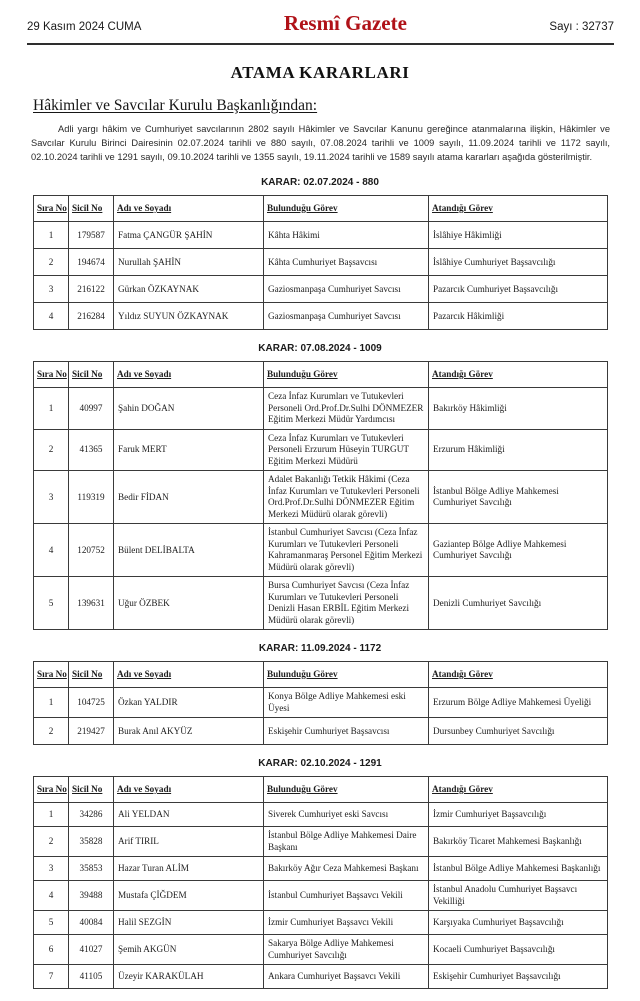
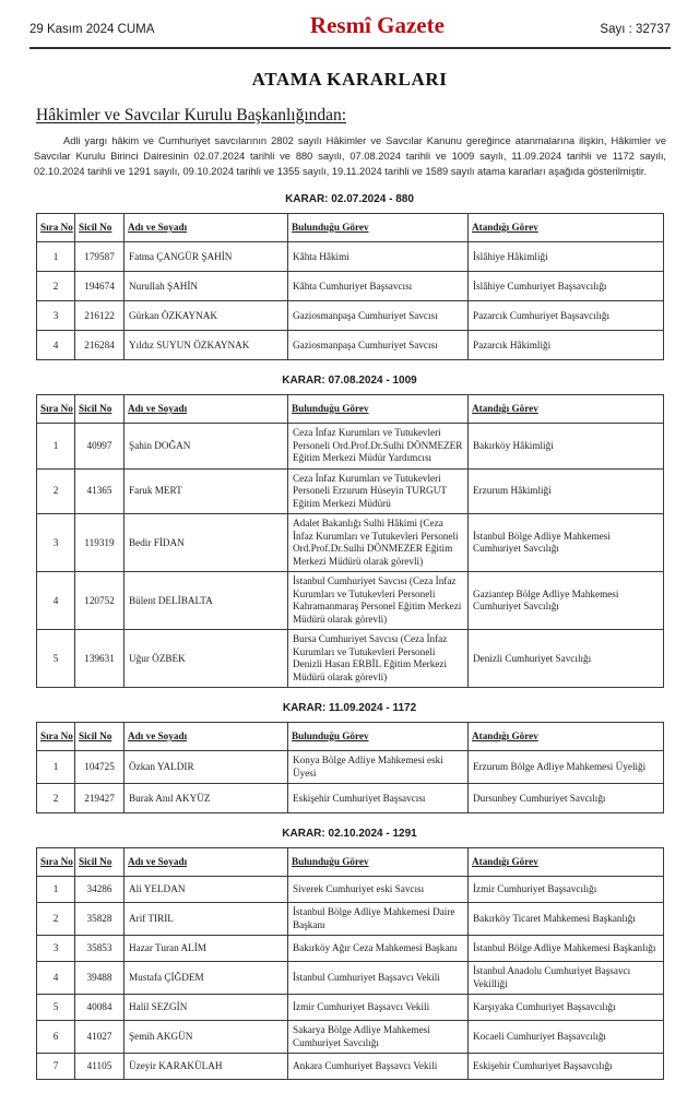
  29 Kasım 2024 CUMA
  Resmî Gazete
  Sayı : 32737
  ATAMA KARARLARI
  Hâkimler ve Savcılar Kurulu Başkanlığından:
  Adli yargı hâkim ve Cumhuriyet savcılarının 2802 sayılı Hâkimler ve Savcılar Kanunu gereğince atanmalarına ilişkin, Hâkimler ve Savcılar Kurulu Birinci Dairesinin 02.07.2024 tarihli ve 880 sayılı, 07.08.2024 tarihli ve 1009 sayılı, 11.09.2024 tarihli ve 1172 sayılı, 02.10.2024 tarihli ve 1291 sayılı, 09.10.2024 tarihli ve 1355 sayılı, 19.11.2024 tarihli ve 1589 sayılı atama kararları aşağıda gösterilmiştir.
  KARAR: 02.07.2024 - 880
  Sıra No	Sicil No	Adı ve Soyadı	Bulunduğu Görev	Atandığı Görev
  1	179587	Fatma ÇANGÜR ŞAHİN	Kâhta Hâkimi	İslâhiye Hâkimliği
  2	194674	Nurullah ŞAHİN	Kâhta Cumhuriyet Başsavcısı	İslâhiye Cumhuriyet Başsavcılığı
  3	216122	Gürkan ÖZKAYNAK	Gaziosmanpaşa Cumhuriyet Savcısı	Pazarcık Cumhuriyet Başsavcılığı
  4	216284	Yıldız SUYUN ÖZKAYNAK	Gaziosmanpaşa Cumhuriyet Savcısı	Pazarcık Hâkimliği
  KARAR: 07.08.2024 - 1009
  Sıra No	Sicil No	Adı ve Soyadı	Bulunduğu Görev	Atandığı Görev
  1	40997	Şahin DOĞAN	Ceza İnfaz Kurumları ve Tutukevleri Personeli Ord.Prof.Dr.Sulhi DÖNMEZER Eğitim Merkezi Müdür Yardımcısı	Bakırköy Hâkimliği
  2	41365	Faruk MERT	Ceza İnfaz Kurumları ve Tutukevleri Personeli Erzurum Hüseyin TURGUT Eğitim Merkezi Müdürü	Erzurum Hâkimliği
- 3	119319	Bedir FİDAN	Adalet Bakanlığı Tetkik Hâkimi (Ceza İnfaz Kurumları ve Tutukevleri Personeli Ord.Prof.Dr.Sulhi DÖNMEZER Eğitim Merkezi Müdürü olarak görevli)	İstanbul Bölge Adliye Mahkemesi Cumhuriyet Savcılığı
+ 3	119319	Bedir FİDAN	Adalet Bakanlığı Sulhi Hâkimi (Ceza İnfaz Kurumları ve Tutukevleri Personeli Ord.Prof.Dr.Sulhi DÖNMEZER Eğitim Merkezi Müdürü olarak görevli)	İstanbul Bölge Adliye Mahkemesi Cumhuriyet Savcılığı
  4	120752	Bülent DELİBALTA	İstanbul Cumhuriyet Savcısı (Ceza İnfaz Kurumları ve Tutukevleri Personeli Kahramanmaraş Personel Eğitim Merkezi Müdürü olarak görevli)	Gaziantep Bölge Adliye Mahkemesi Cumhuriyet Savcılığı
  5	139631	Uğur ÖZBEK	Bursa Cumhuriyet Savcısı (Ceza İnfaz Kurumları ve Tutukevleri Personeli Denizli Hasan ERBİL Eğitim Merkezi Müdürü olarak görevli)	Denizli Cumhuriyet Savcılığı
  KARAR: 11.09.2024 - 1172
  Sıra No	Sicil No	Adı ve Soyadı	Bulunduğu Görev	Atandığı Görev
  1	104725	Özkan YALDIR	Konya Bölge Adliye Mahkemesi eski Üyesi	Erzurum Bölge Adliye Mahkemesi Üyeliği
  2	219427	Burak Anıl AKYÜZ	Eskişehir Cumhuriyet Başsavcısı	Dursunbey Cumhuriyet Savcılığı
  KARAR: 02.10.2024 - 1291
  Sıra No	Sicil No	Adı ve Soyadı	Bulunduğu Görev	Atandığı Görev
  1	34286	Ali YELDAN	Siverek Cumhuriyet eski Savcısı	İzmir Cumhuriyet Başsavcılığı
  2	35828	Arif TIRIL	İstanbul Bölge Adliye Mahkemesi Daire Başkanı	Bakırköy Ticaret Mahkemesi Başkanlığı
  3	35853	Hazar Turan ALİM	Bakırköy Ağır Ceza Mahkemesi Başkanı	İstanbul Bölge Adliye Mahkemesi Başkanlığı
  4	39488	Mustafa ÇİĞDEM	İstanbul Cumhuriyet Başsavcı Vekili	İstanbul Anadolu Cumhuriyet Başsavcı Vekilliği
  5	40084	Halil SEZGİN	İzmir Cumhuriyet Başsavcı Vekili	Karşıyaka Cumhuriyet Başsavcılığı
  6	41027	Şemih AKGÜN	Sakarya Bölge Adliye Mahkemesi Cumhuriyet Savcılığı	Kocaeli Cumhuriyet Başsavcılığı
  7	41105	Üzeyir KARAKÜLAH	Ankara Cumhuriyet Başsavcı Vekili	Eskişehir Cumhuriyet Başsavcılığı
